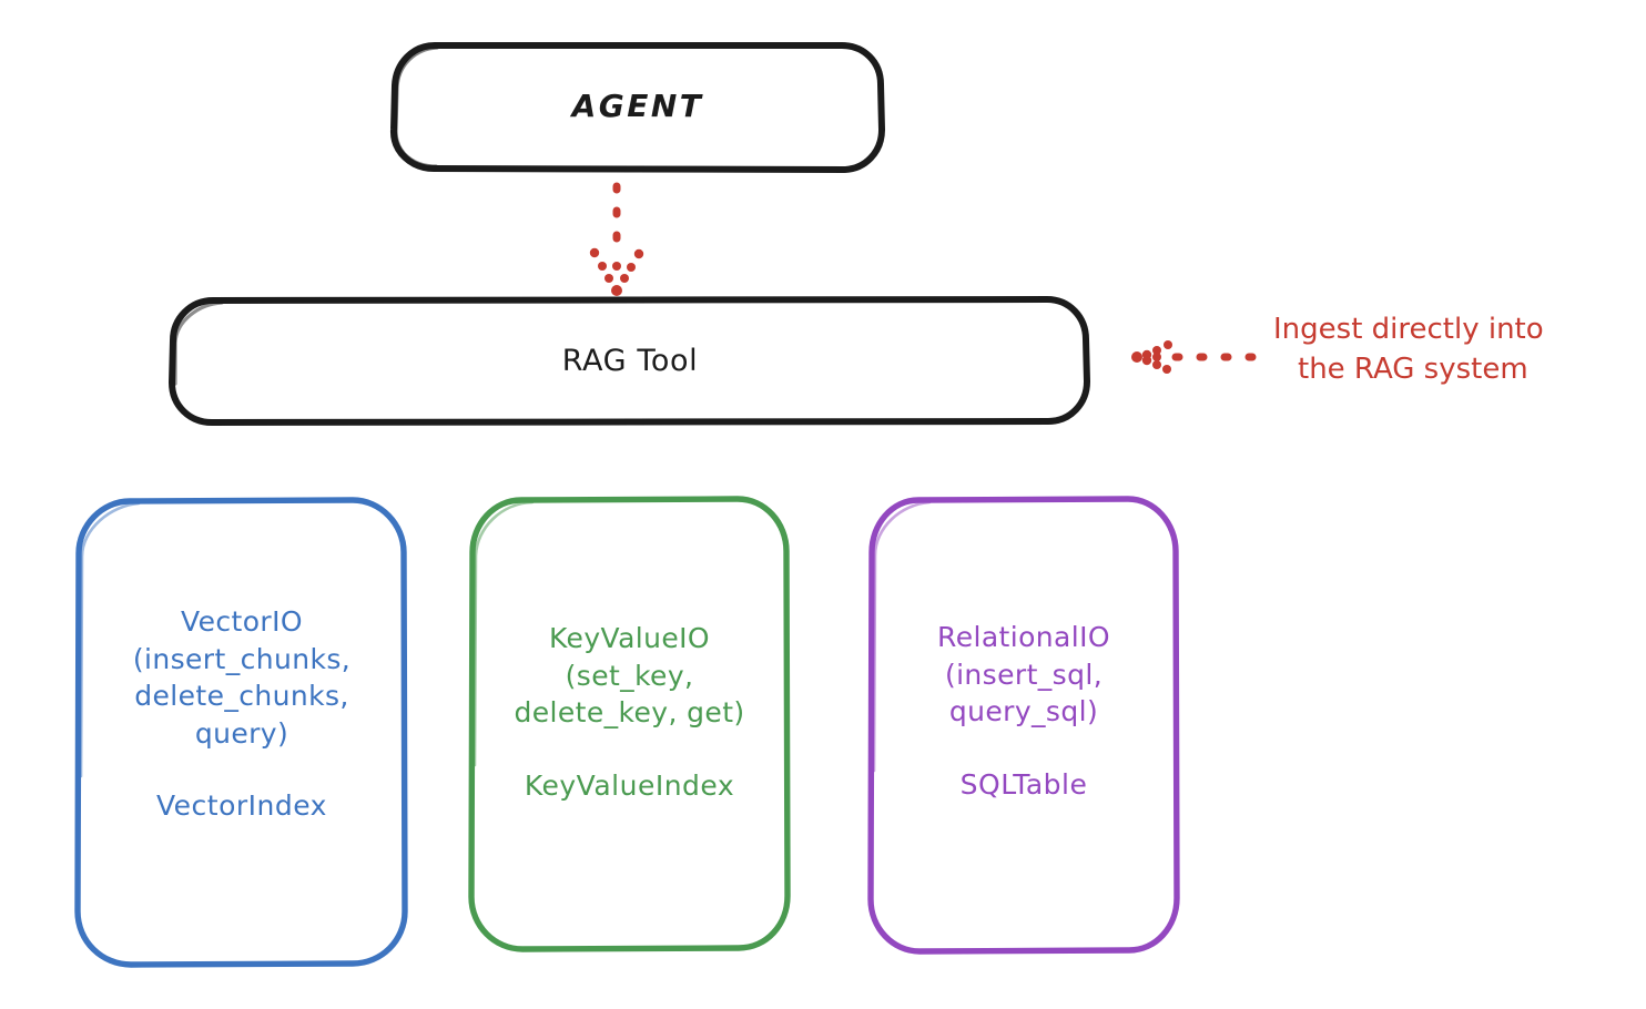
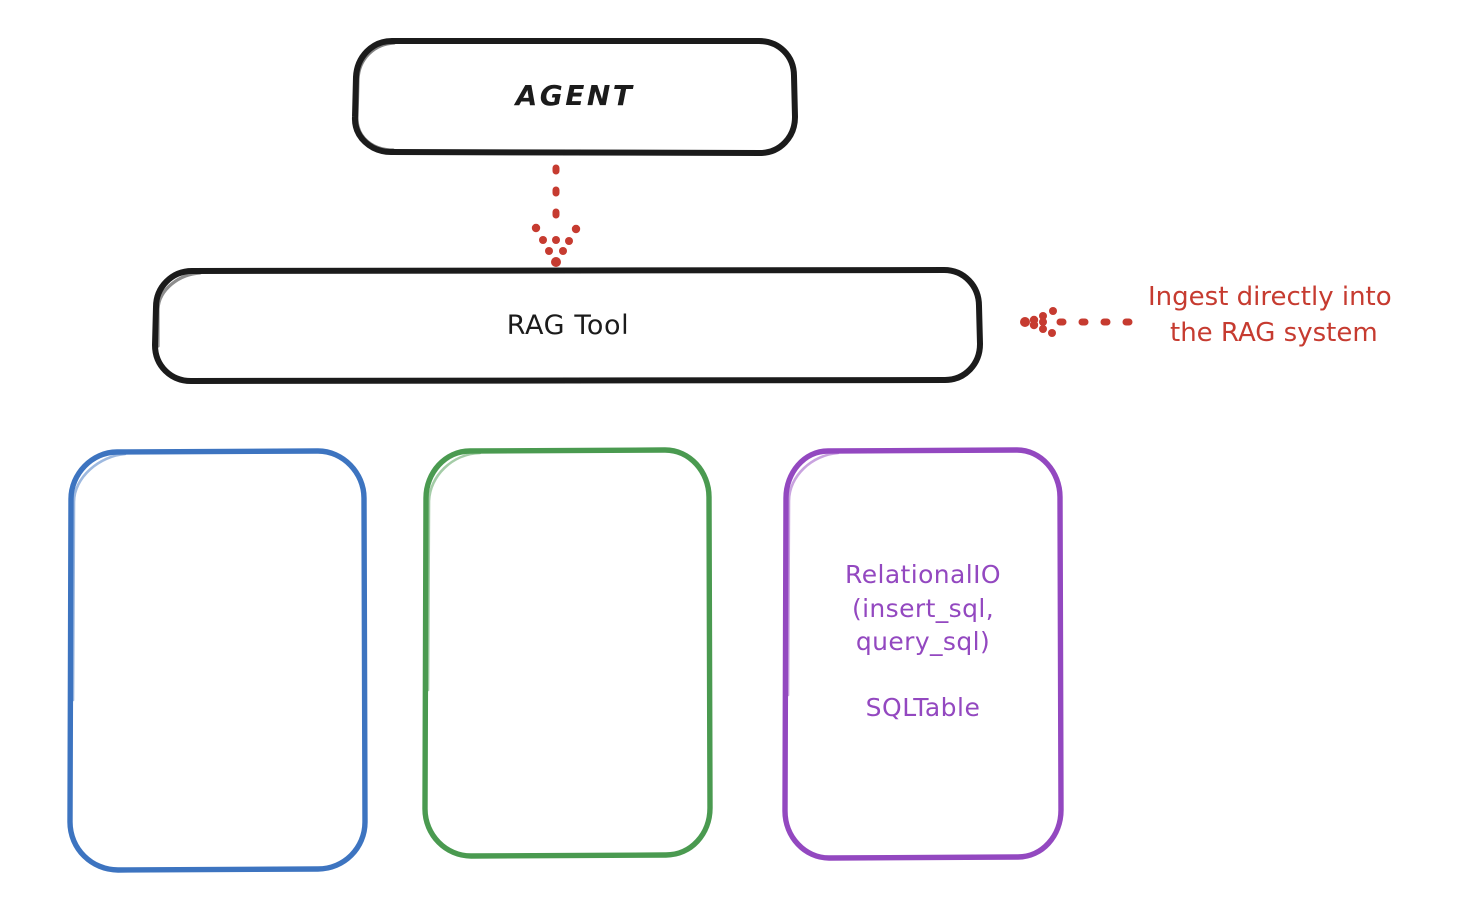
  AGENT
  RAG Tool
- VectorIO
- (insert_chunks,
- delete_chunks,
- query)
- VectorIndex
- KeyValueIO
- (set_key,
- delete_key, get)
- KeyValueIndex
  RelationalIO
  (insert_sql,
  query_sql)
  SQLTable
  Ingest directly into
  the RAG system
